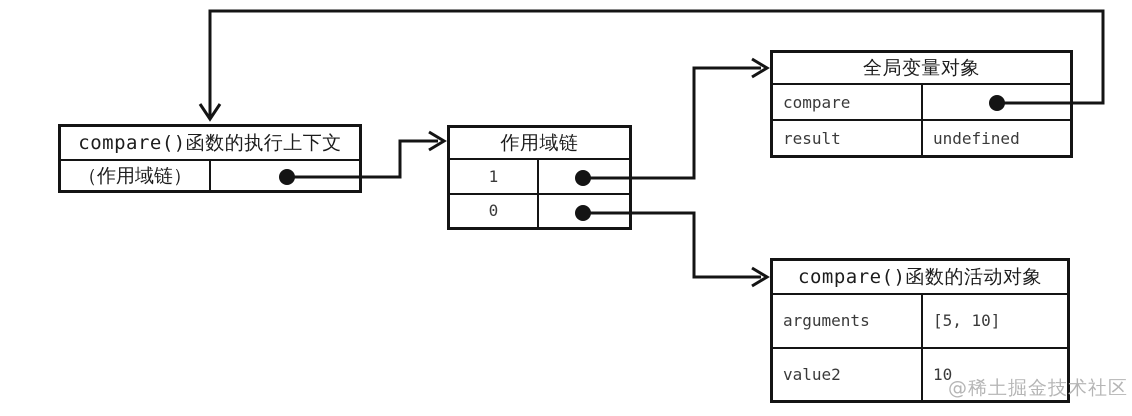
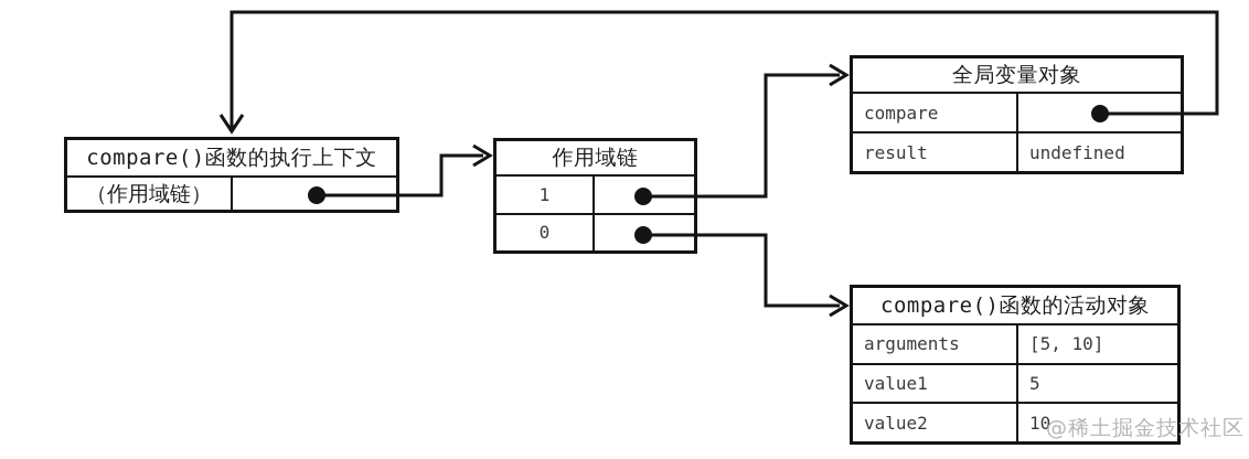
  compare()函数的执行上下文
  （作用域链）
  作用域链
  1
  0
  全局变量对象
  compare
  result
  undefined
  compare()函数的活动对象
  arguments
  [5, 10]
+ value1
+ 5
  value2
  10
  @稀土掘金技术社区
